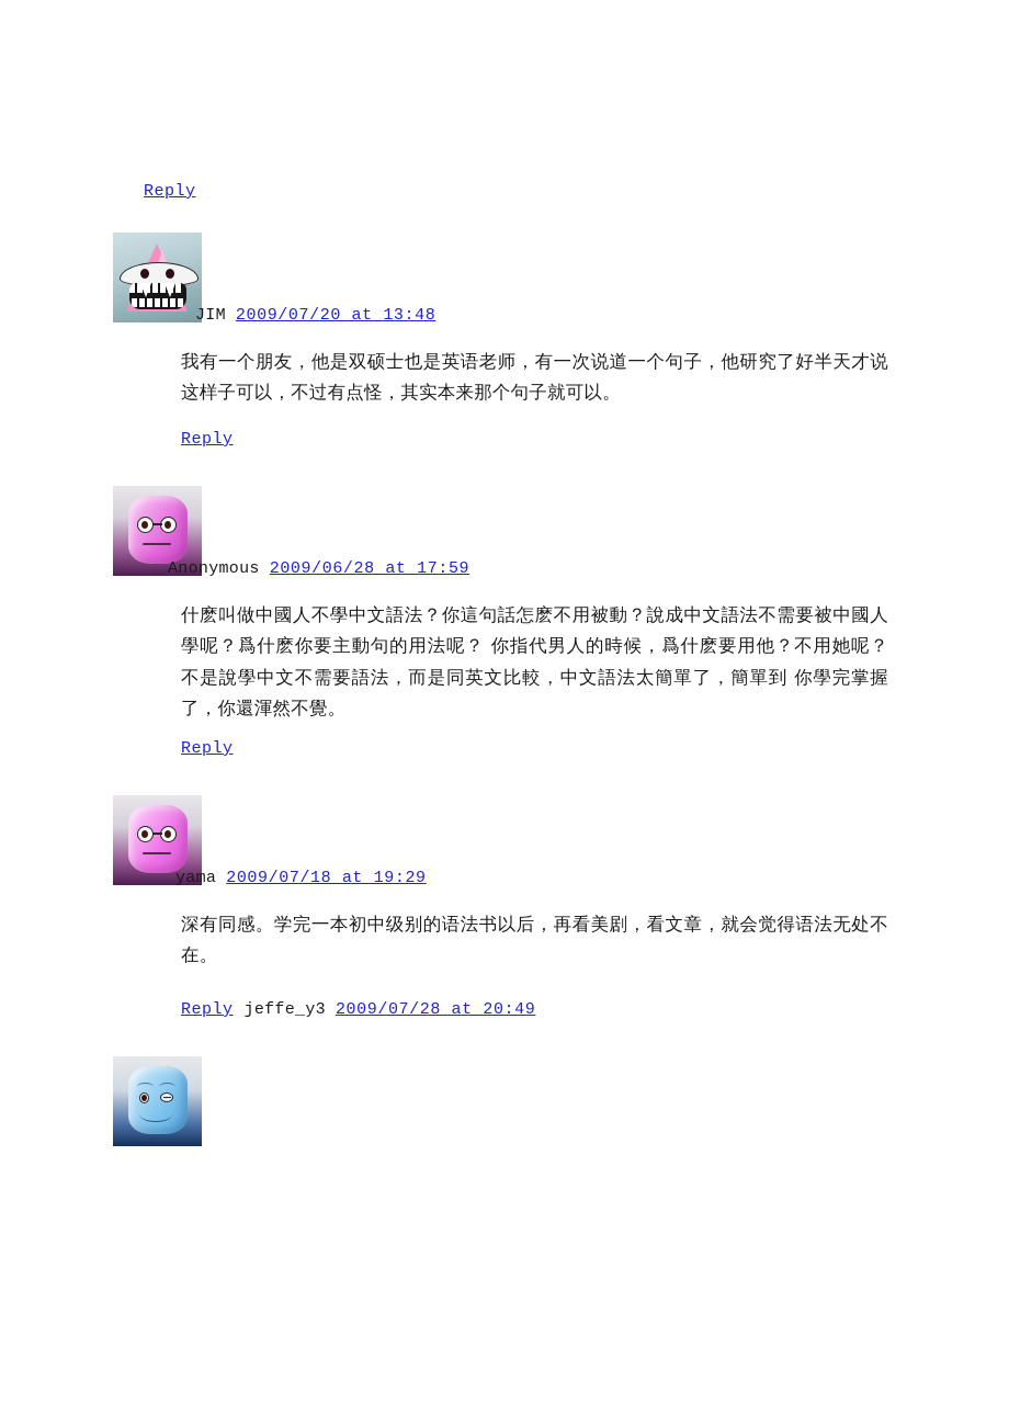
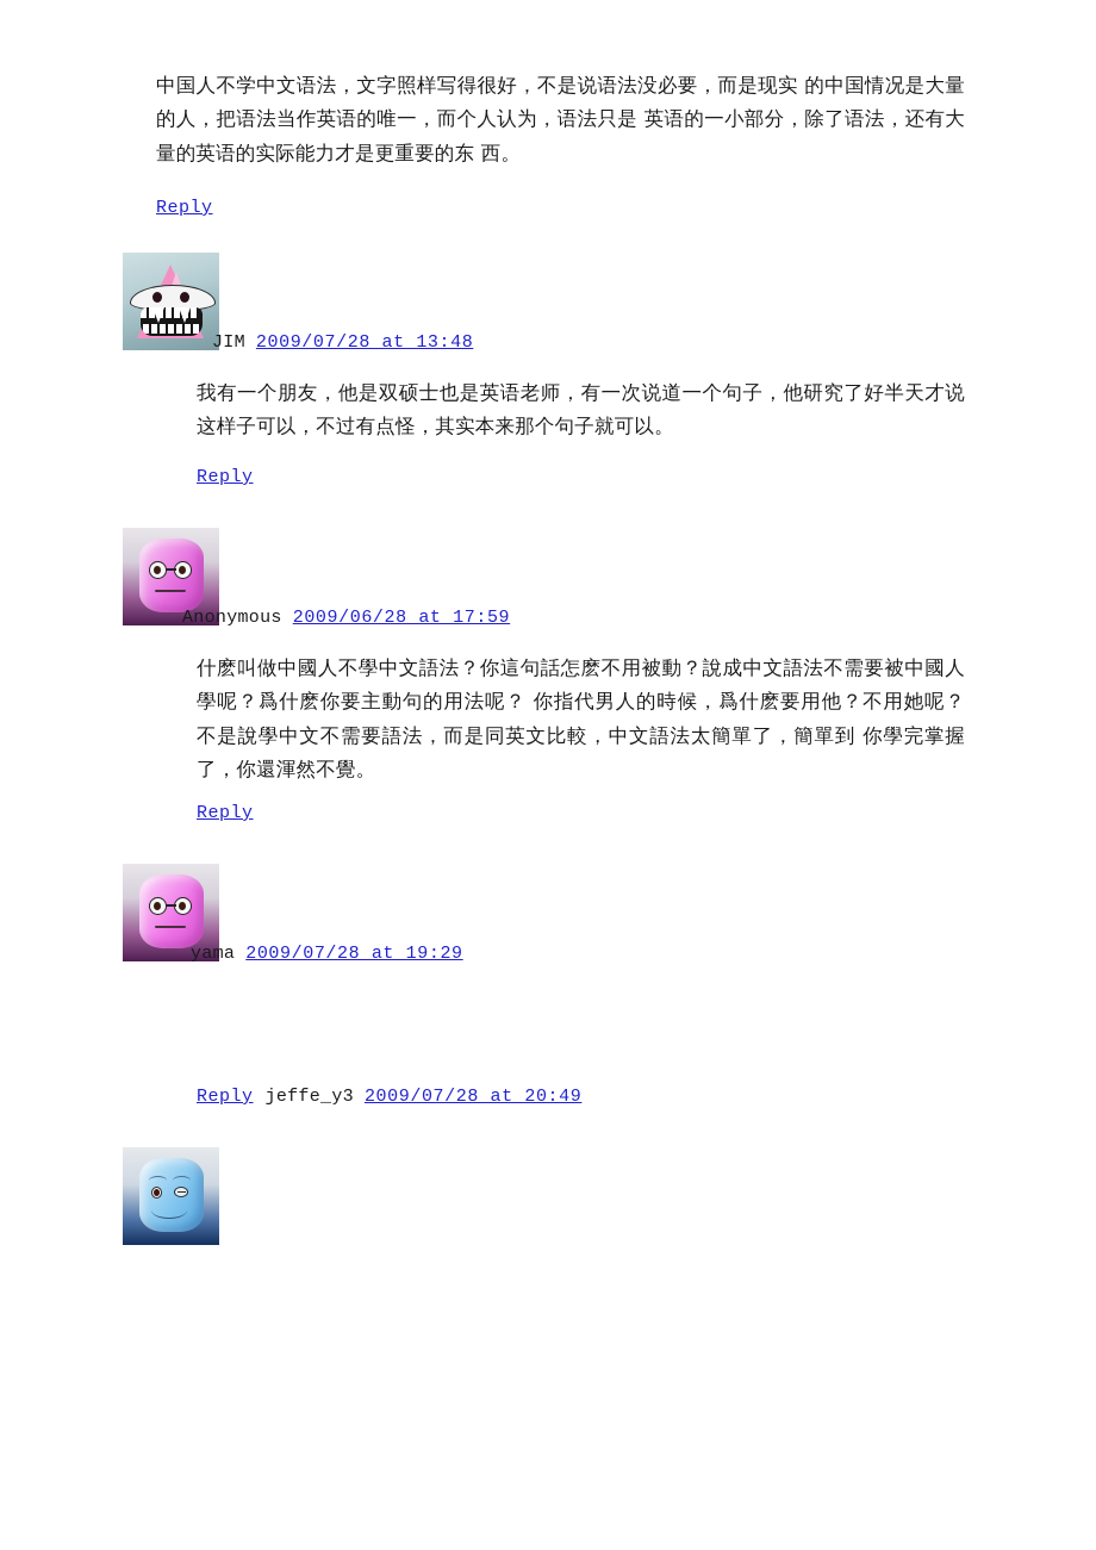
+ 中国人不学中文语法，文字照样写得很好，不是说语法没必要，而是现实 的中国情况是大量的人，把语法当作英语的唯一，而个人认为，语法只是 英语的一小部分，除了语法，还有大量的英语的实际能力才是更重要的东 西。
  Reply
- JIM 2009/07/20 at 13:48
+ JIM 2009/07/28 at 13:48
  我有一个朋友，他是双硕士也是英语老师，有一次说道一个句子，他研究了好半天才说这样子可以，不过有点怪，其实本来那个句子就可以。
  Reply
  Anonymous 2009/06/28 at 17:59
  什麽叫做中國人不學中文語法？你這句話怎麽不用被動？說成中文語法不需要被中國人學呢？爲什麽你要主動句的用法呢？ 你指代男人的時候，爲什麽要用他？不用她呢？ 不是說學中文不需要語法，而是同英文比較，中文語法太簡單了，簡單到 你學完掌握了，你還渾然不覺。
  Reply
- yama 2009/07/18 at 19:29
+ yama 2009/07/28 at 19:29
- 深有同感。学完一本初中级别的语法书以后，再看美剧，看文章，就会觉得语法无处不在。
  Reply jeffe_y3 2009/07/28 at 20:49
